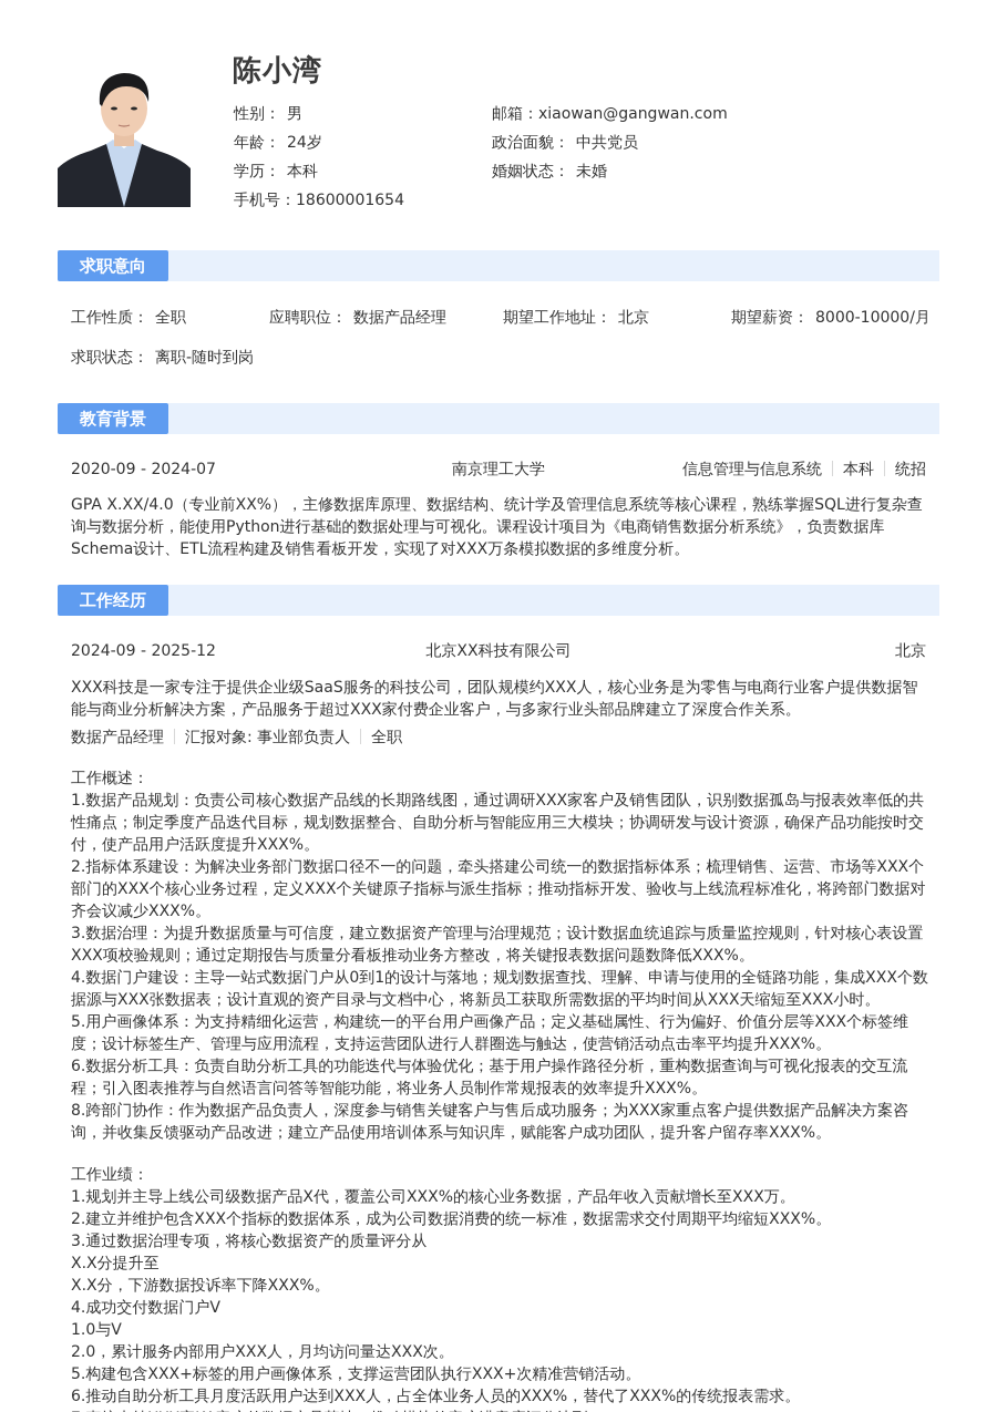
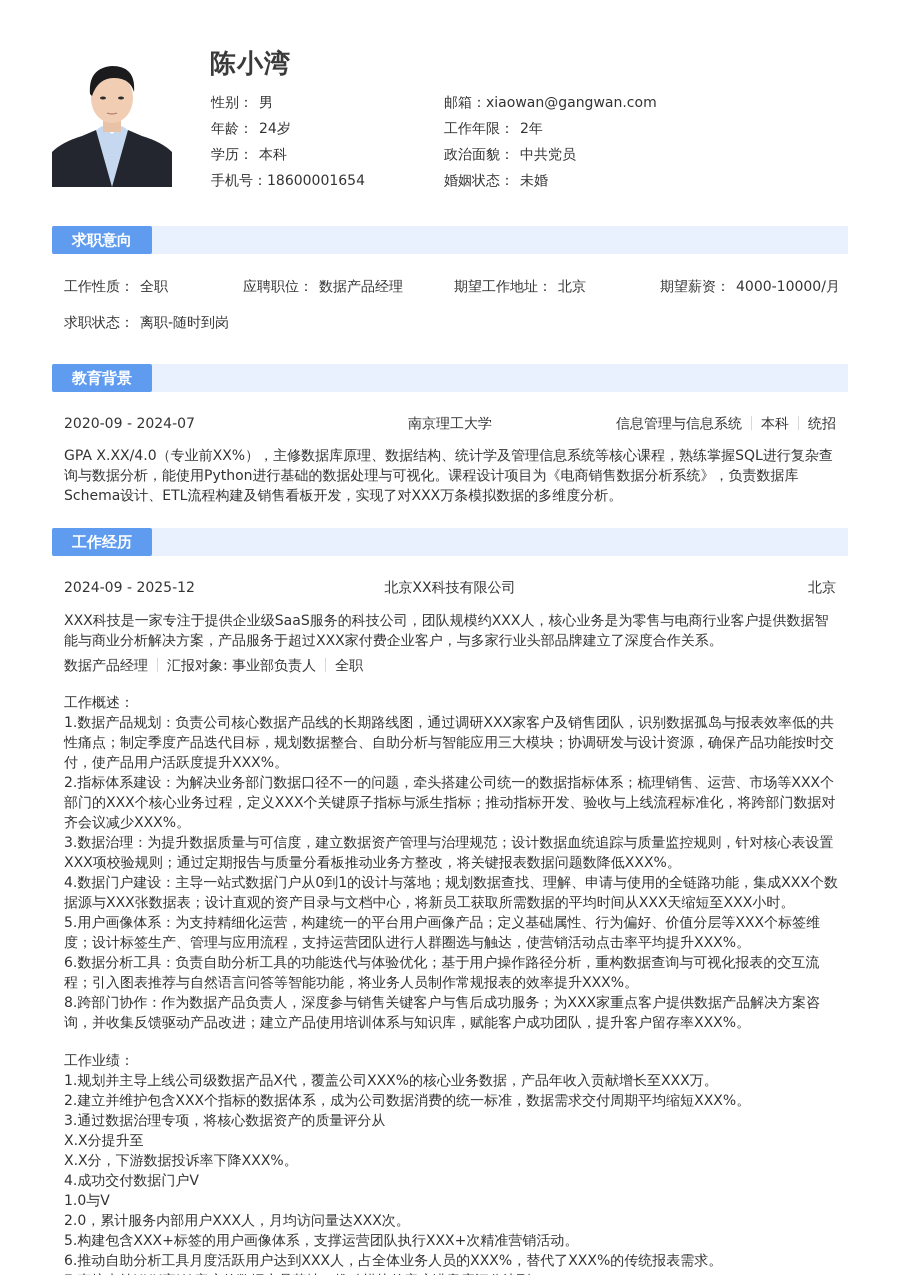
  陈小湾
  性别： 男
  年龄： 24岁
  学历： 本科
  手机号：18600001654
  邮箱：xiaowan@gangwan.com
+ 工作年限： 2年
  政治面貌： 中共党员
  婚姻状态： 未婚
  求职意向
  工作性质： 全职
  应聘职位： 数据产品经理
  期望工作地址： 北京
- 期望薪资： 8000-10000/月
+ 期望薪资： 4000-10000/月
  求职状态： 离职-随时到岗
  教育背景
  2020-09 - 2024-07
  南京理工大学
  信息管理与信息系统 本科 统招
  GPA X.XX/4.0（专业前XX%），主修数据库原理、数据结构、统计学及管理信息系统等核心课程，熟练掌握SQL进行复杂查询与数据分析，能使用Python进行基础的数据处理与可视化。课程设计项目为《电商销售数据分析系统》，负责数据库Schema设计、ETL流程构建及销售看板开发，实现了对XXX万条模拟数据的多维度分析。
  工作经历
  2024-09 - 2025-12
  北京XX科技有限公司
  北京
  XXX科技是一家专注于提供企业级SaaS服务的科技公司，团队规模约XXX人，核心业务是为零售与电商行业客户提供数据智能与商业分析解决方案，产品服务于超过XXX家付费企业客户，与多家行业头部品牌建立了深度合作关系。
  数据产品经理 汇报对象: 事业部负责人 全职
  工作概述：
  1.数据产品规划：负责公司核心数据产品线的长期路线图，通过调研XXX家客户及销售团队，识别数据孤岛与报表效率低的共性痛点；制定季度产品迭代目标，规划数据整合、自助分析与智能应用三大模块；协调研发与设计资源，确保产品功能按时交付，使产品用户活跃度提升XXX%。
  2.指标体系建设：为解决业务部门数据口径不一的问题，牵头搭建公司统一的数据指标体系；梳理销售、运营、市场等XXX个部门的XXX个核心业务过程，定义XXX个关键原子指标与派生指标；推动指标开发、验收与上线流程标准化，将跨部门数据对齐会议减少XXX%。
  3.数据治理：为提升数据质量与可信度，建立数据资产管理与治理规范；设计数据血统追踪与质量监控规则，针对核心表设置XXX项校验规则；通过定期报告与质量分看板推动业务方整改，将关键报表数据问题数降低XXX%。
  4.数据门户建设：主导一站式数据门户从0到1的设计与落地；规划数据查找、理解、申请与使用的全链路功能，集成XXX个数据源与XXX张数据表；设计直观的资产目录与文档中心，将新员工获取所需数据的平均时间从XXX天缩短至XXX小时。
  5.用户画像体系：为支持精细化运营，构建统一的平台用户画像产品；定义基础属性、行为偏好、价值分层等XXX个标签维度；设计标签生产、管理与应用流程，支持运营团队进行人群圈选与触达，使营销活动点击率平均提升XXX%。
  6.数据分析工具：负责自助分析工具的功能迭代与体验优化；基于用户操作路径分析，重构数据查询与可视化报表的交互流程；引入图表推荐与自然语言问答等智能功能，将业务人员制作常规报表的效率提升XXX%。
  8.跨部门协作：作为数据产品负责人，深度参与销售关键客户与售后成功服务；为XXX家重点客户提供数据产品解决方案咨询，并收集反馈驱动产品改进；建立产品使用培训体系与知识库，赋能客户成功团队，提升客户留存率XXX%。
  工作业绩：
  1.规划并主导上线公司级数据产品X代，覆盖公司XXX%的核心业务数据，产品年收入贡献增长至XXX万。
  2.建立并维护包含XXX个指标的数据体系，成为公司数据消费的统一标准，数据需求交付周期平均缩短XXX%。
  3.通过数据治理专项，将核心数据资产的质量评分从
  X.X分提升至
  X.X分，下游数据投诉率下降XXX%。
  4.成功交付数据门户V
  1.0与V
  2.0，累计服务内部用户XXX人，月均访问量达XXX次。
  5.构建包含XXX+标签的用户画像体系，支撑运营团队执行XXX+次精准营销活动。
  6.推动自助分析工具月度活跃用户达到XXX人，占全体业务人员的XXX%，替代了XXX%的传统报表需求。
